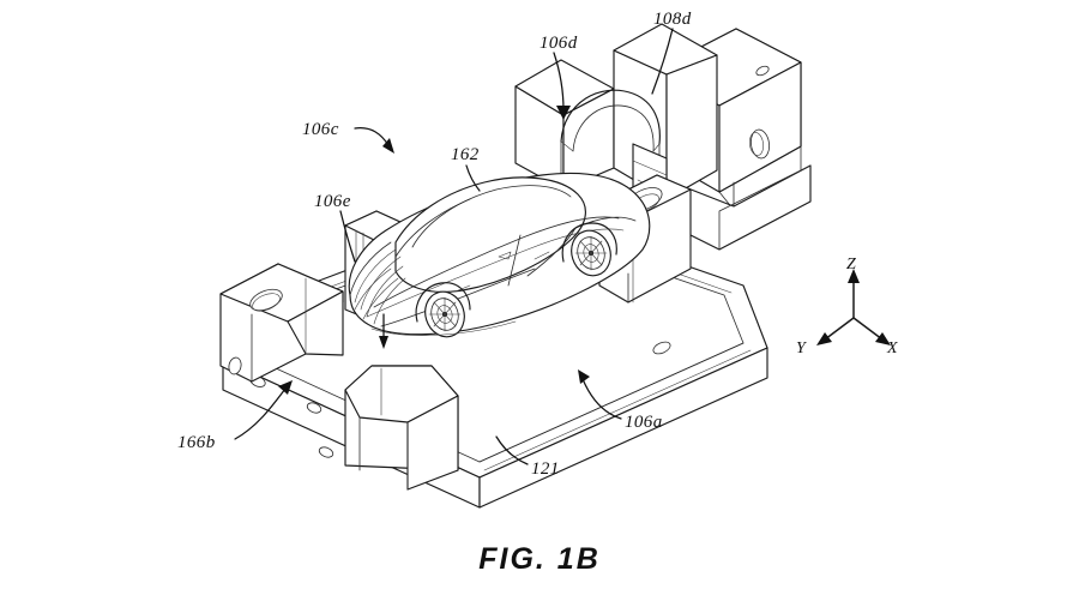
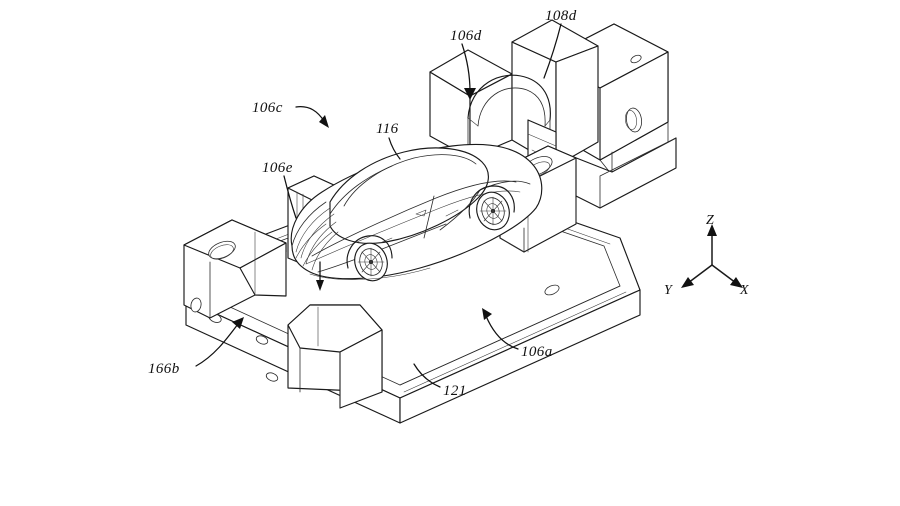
  106c
  106d
  108d
- 162
+ 116
  106e
  106a
  121
  166b
  Z
  Y
  X
- FIG. 1B
